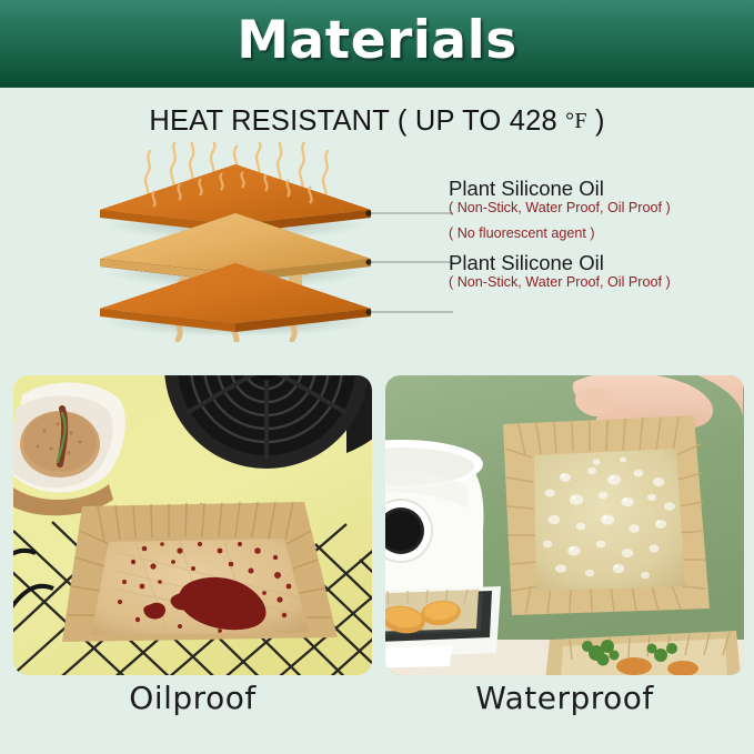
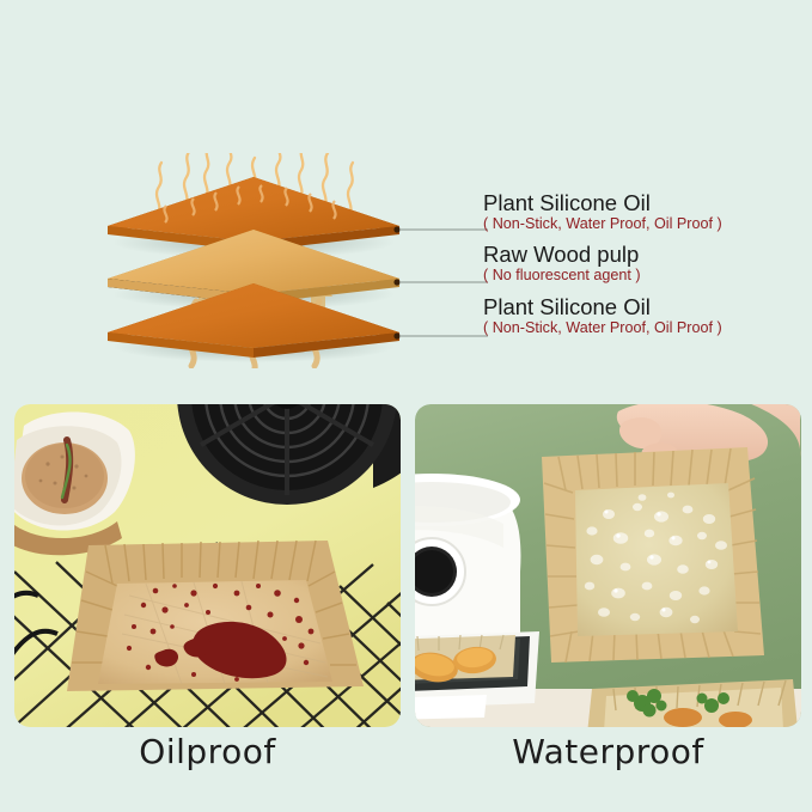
- Materials
- HEAT RESISTANT ( UP TO 428 °F )
  Plant Silicone Oil
  ( Non-Stick, Water Proof, Oil Proof )
+ Raw Wood pulp
  ( No fluorescent agent )
  Plant Silicone Oil
  ( Non-Stick, Water Proof, Oil Proof )
  Oilproof
  Waterproof
